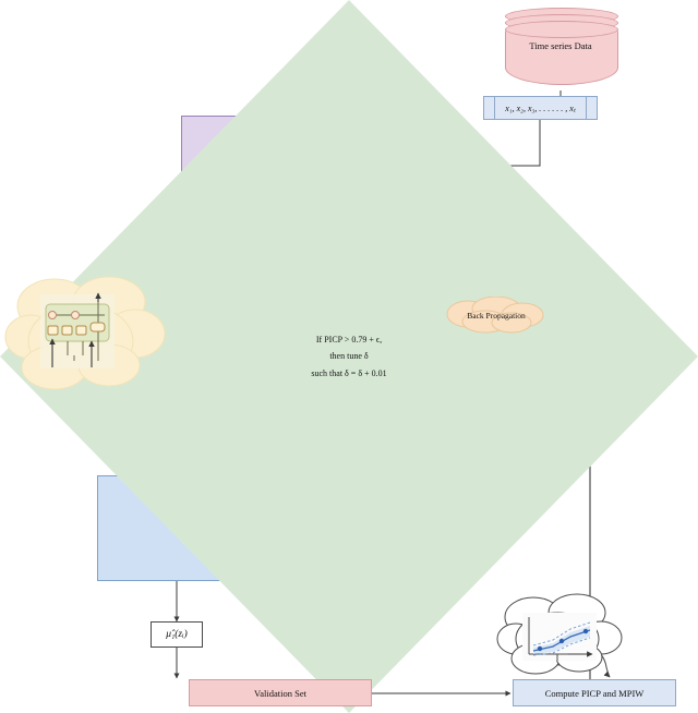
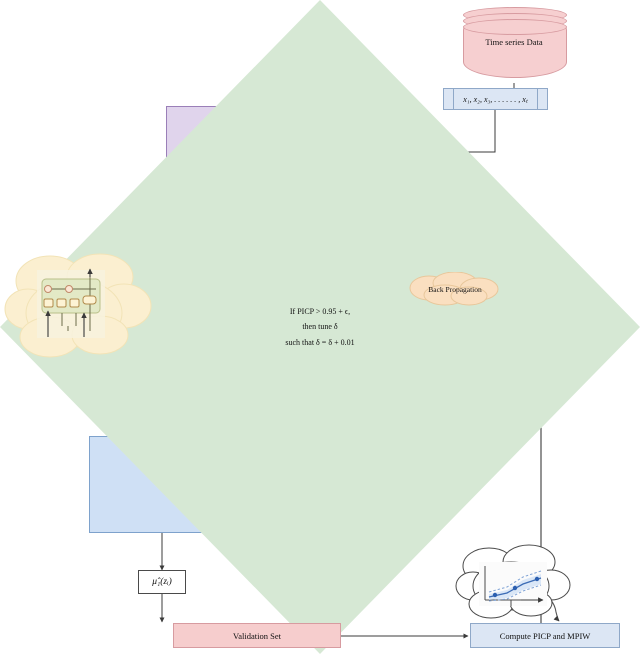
  Time series Data
  x₁, x₂, x₃, . . . . . . , xₜ
  μ̂₁(zᵢ)
- If PICP > 0.79 + ϵ,
+ If PICP > 0.95 + ϵ,
  then tune δ
  such that δ = δ + 0.01
  Validation Set
  Compute PICP and MPIW
  Back Propagation
